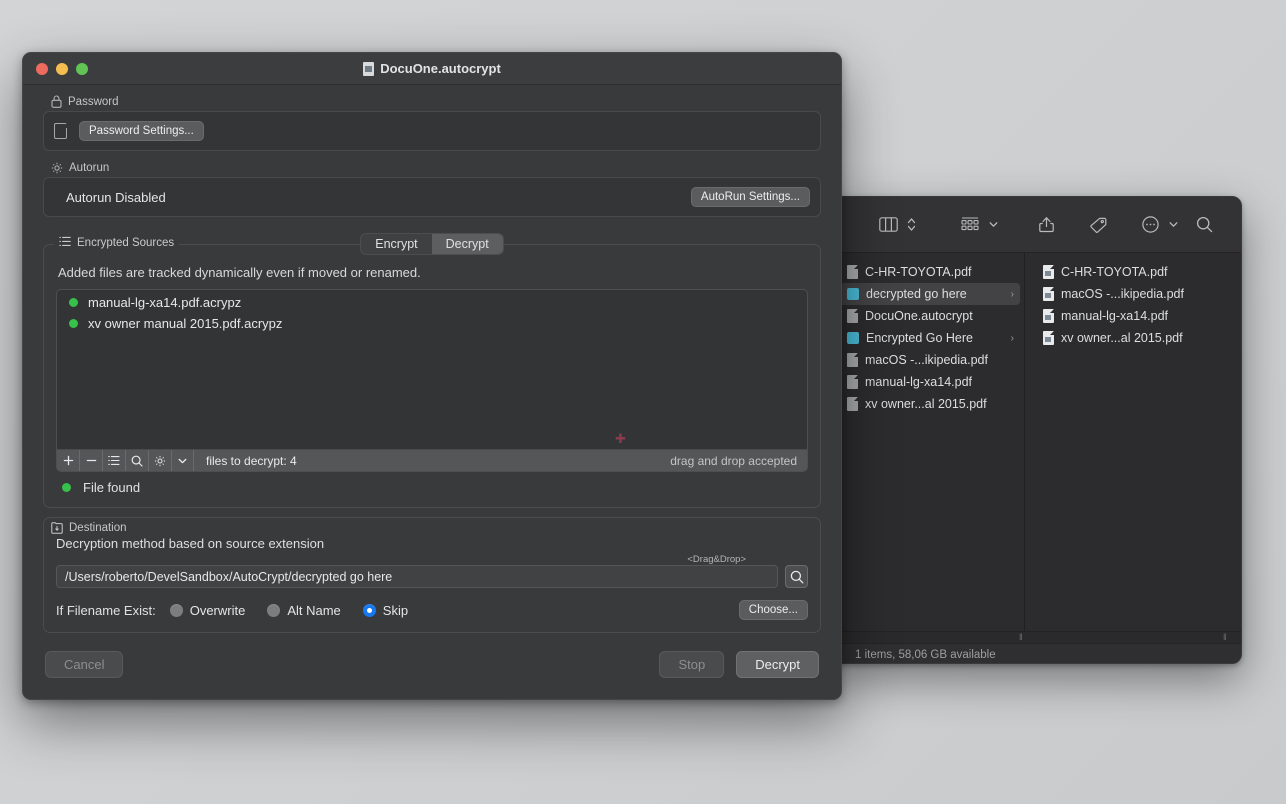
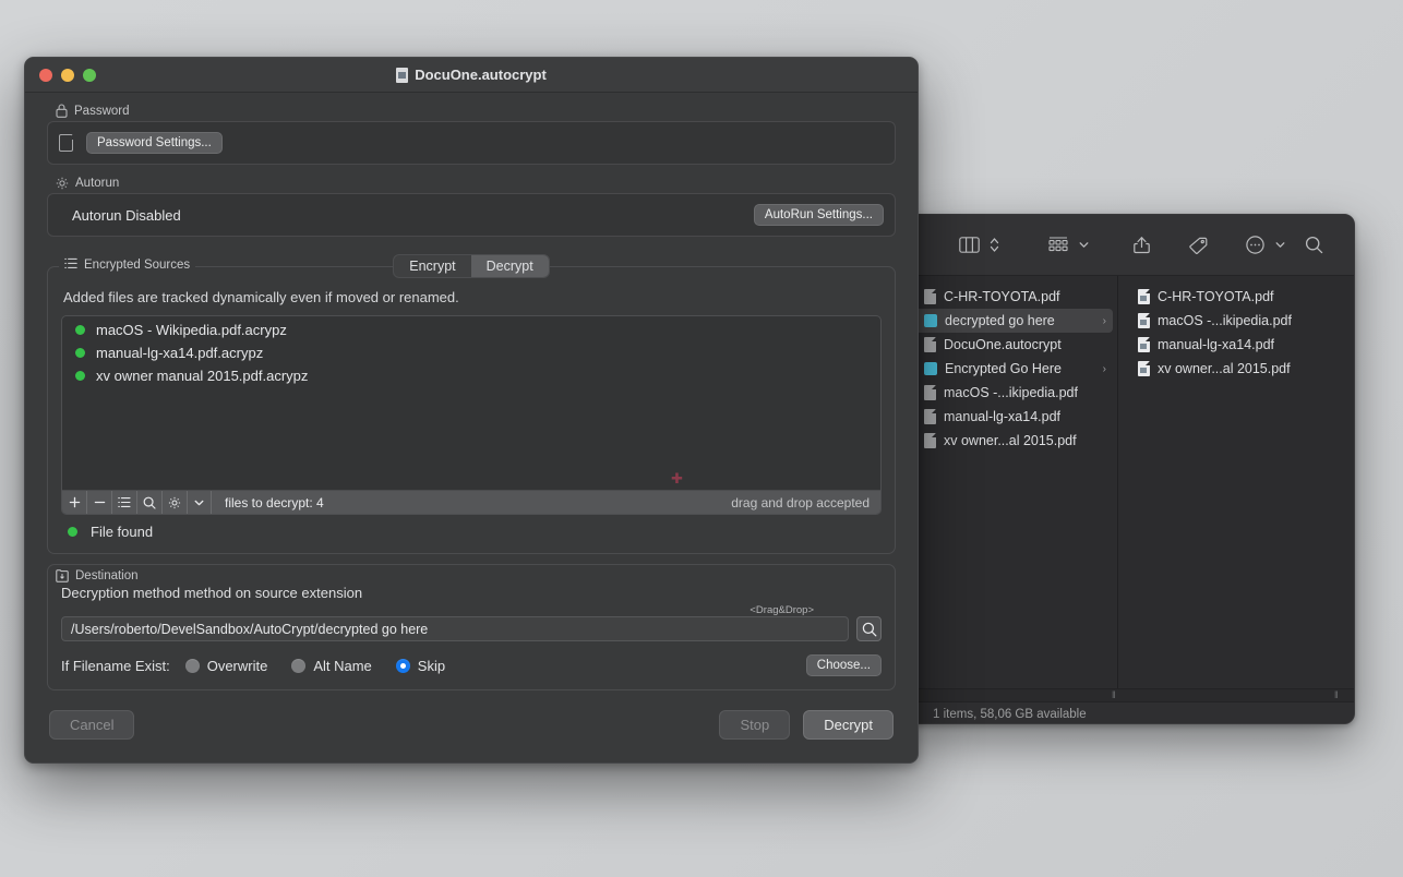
  C-HR-TOYOTA.pdf
  decrypted go here
  ›
  DocuOne.autocrypt
  Encrypted Go Here
  ›
  macOS -...ikipedia.pdf
  manual-lg-xa14.pdf
  xv owner...al 2015.pdf
  C-HR-TOYOTA.pdf
  macOS -...ikipedia.pdf
  manual-lg-xa14.pdf
  xv owner...al 2015.pdf
  ‖
  ‖
  1 items, 58,06 GB available
  DocuOne.autocrypt
  Password
  Password Settings...
  Autorun
  Autorun Disabled
  AutoRun Settings...
  Encrypt
  Decrypt
  Encrypted Sources
  Added files are tracked dynamically even if moved or renamed.
+ macOS - Wikipedia.pdf.acrypz
  manual-lg-xa14.pdf.acrypz
  xv owner manual 2015.pdf.acrypz
  ✚
  files to decrypt: 4
  drag and drop accepted
  File found
  Destination
- Decryption method based on source extension
+ Decryption method method on source extension
  <Drag&Drop>
  /Users/roberto/DevelSandbox/AutoCrypt/decrypted go here
  If Filename Exist:
  Overwrite
  Alt Name
  Skip
  Choose...
  Cancel
  Stop
  Decrypt
